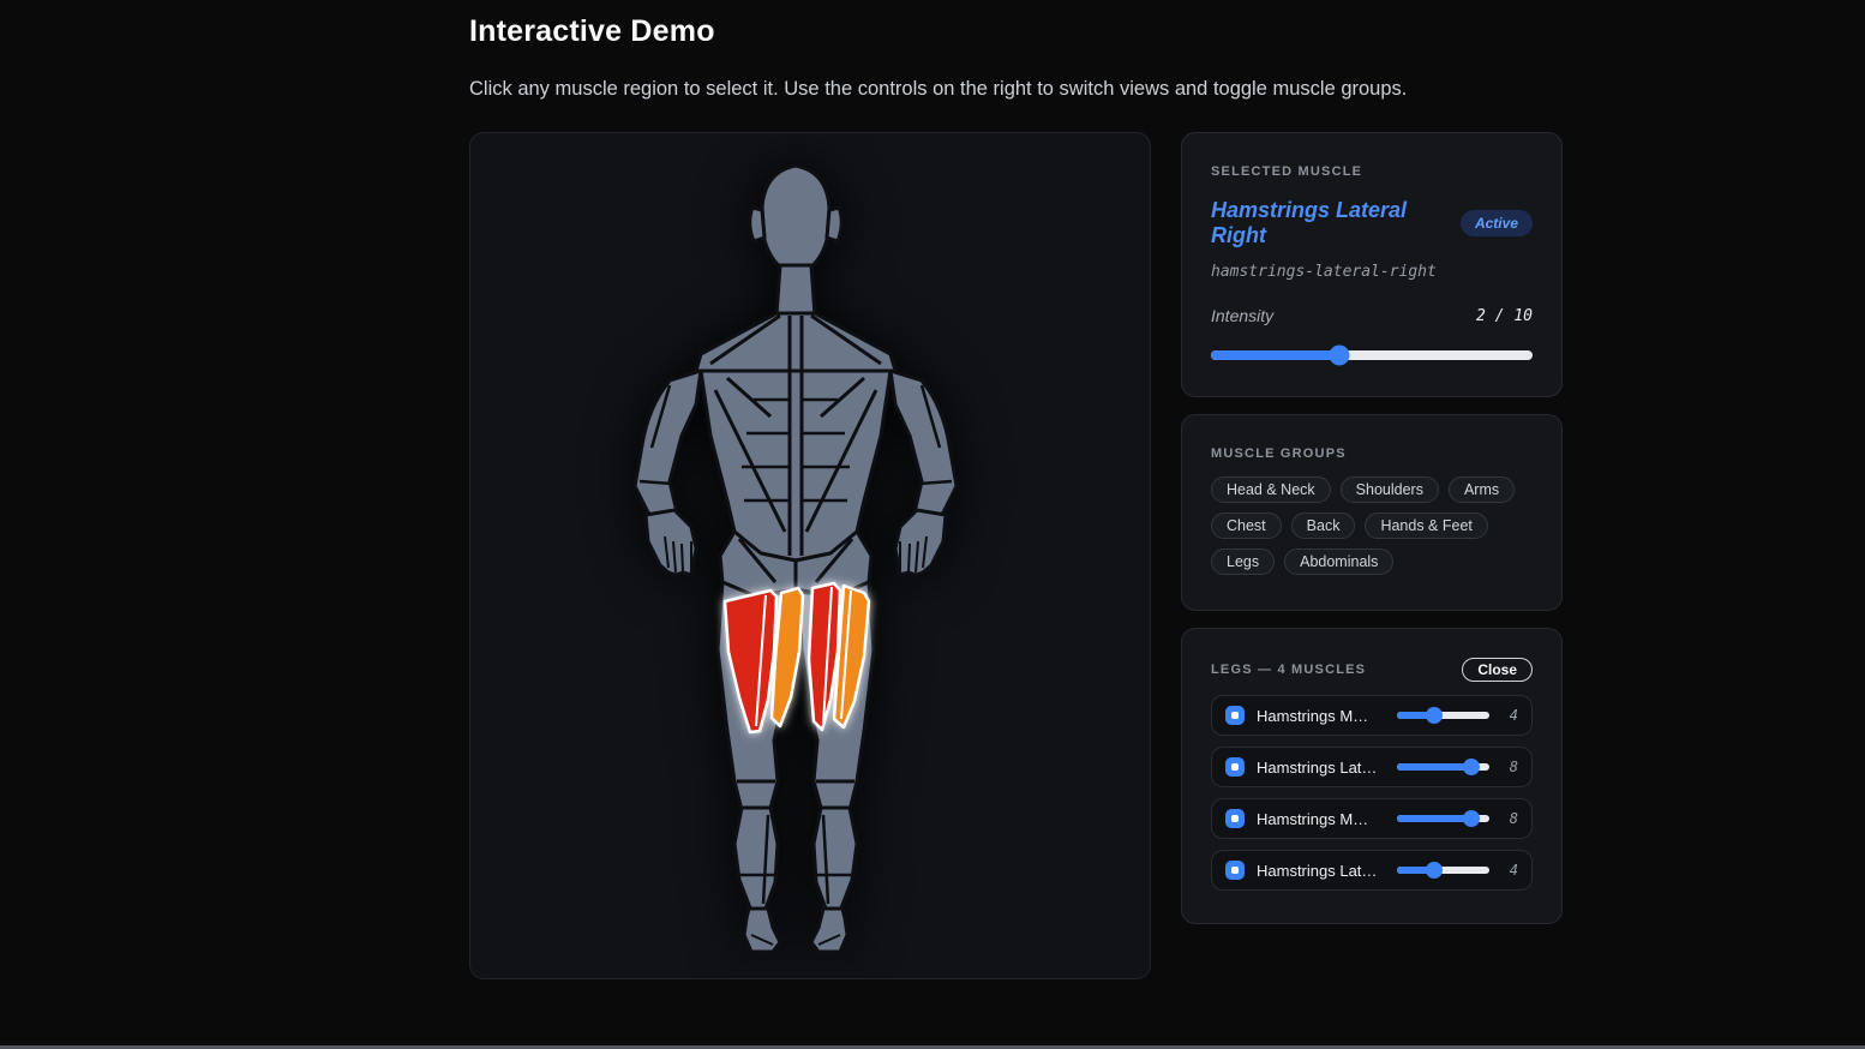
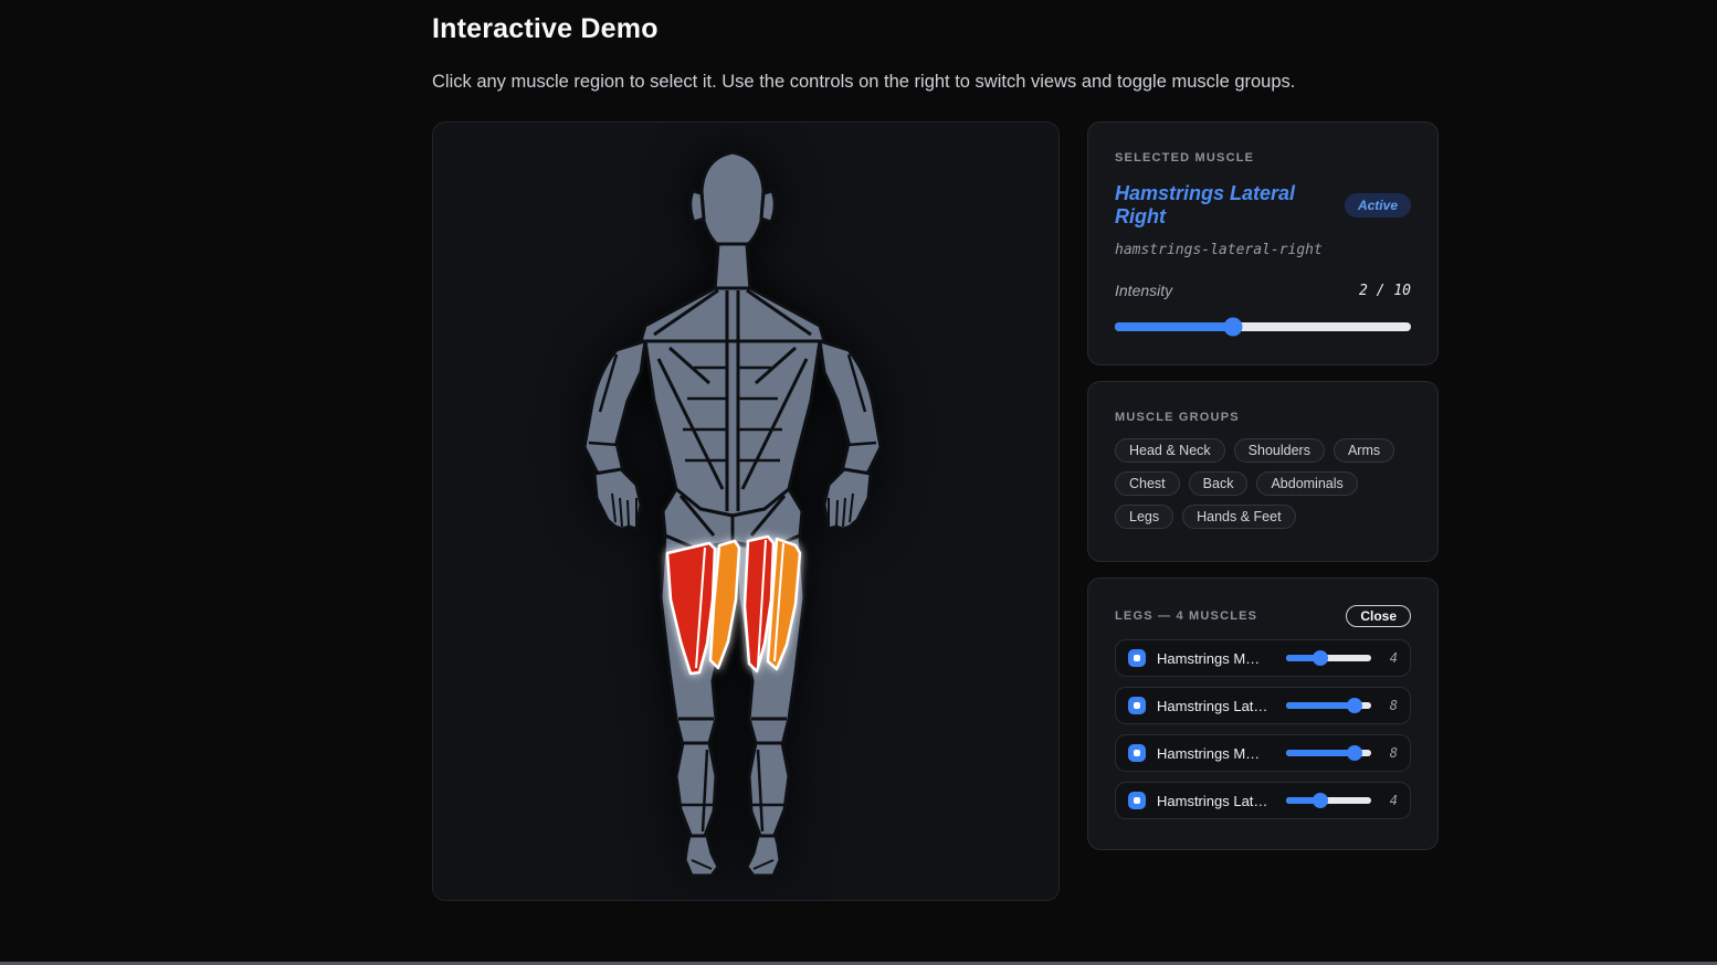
  Interactive Demo
  Click any muscle region to select it. Use the controls on the right to switch views and toggle muscle groups.
  SELECTED MUSCLE
  Hamstrings Lateral Right
  Active
  hamstrings-lateral-right
  Intensity
  2 / 10
  MUSCLE GROUPS
  Head & Neck
  Shoulders
  Arms
  Chest
  Back
- Hands & Feet
+ Abdominals
  Legs
- Abdominals
+ Hands & Feet
  LEGS — 4 MUSCLES
  Close
  Hamstrings M…
  4
  Hamstrings Lat…
  8
  Hamstrings M…
  8
  Hamstrings Lat…
  4
